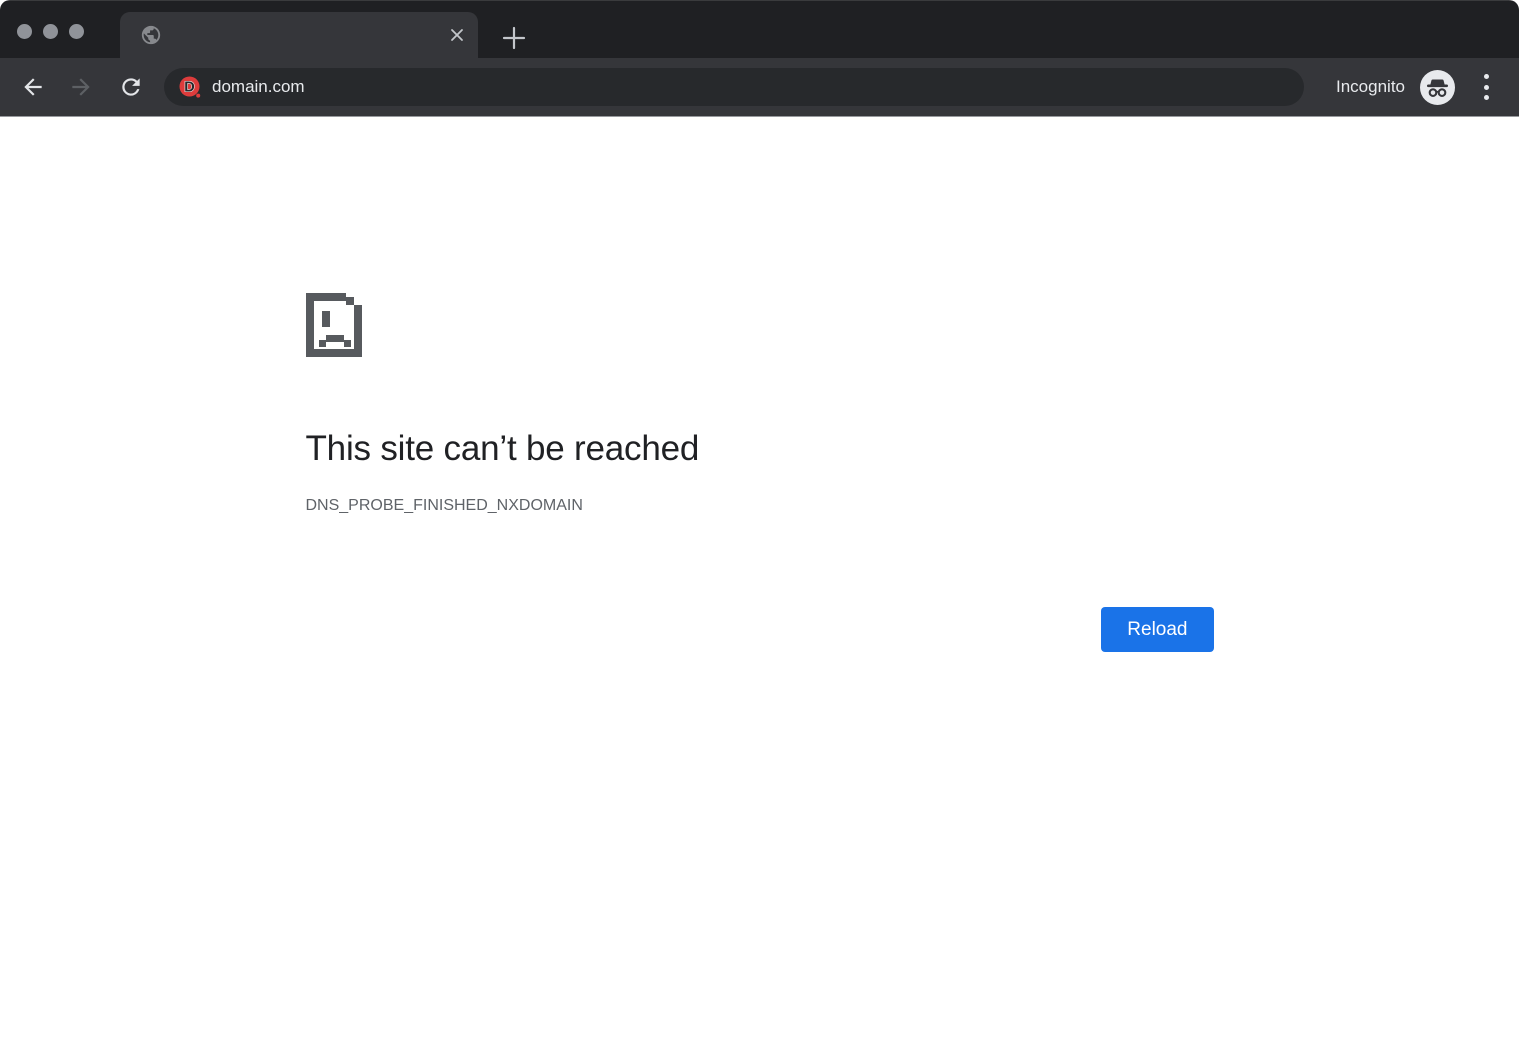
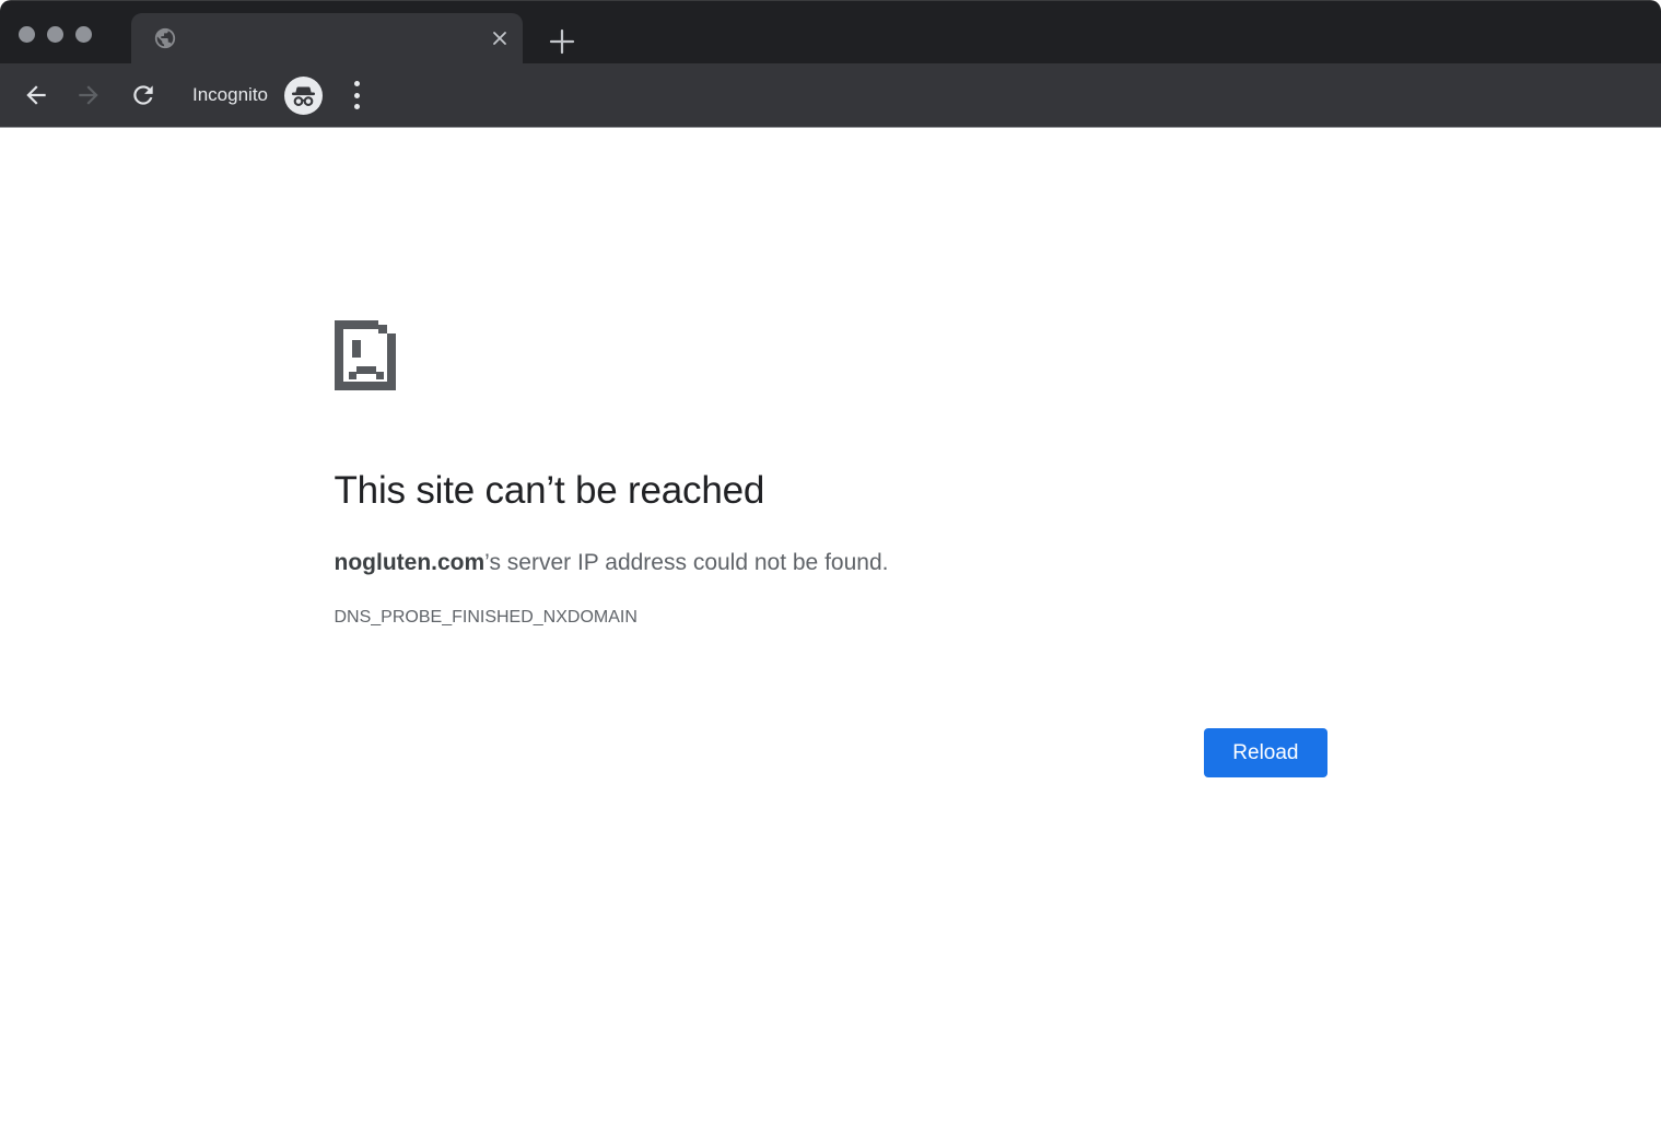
- D
- domain.com
  Incognito
  This site can’t be reached
+ nogluten.com’s server IP address could not be found.
  DNS_PROBE_FINISHED_NXDOMAIN
  Reload
